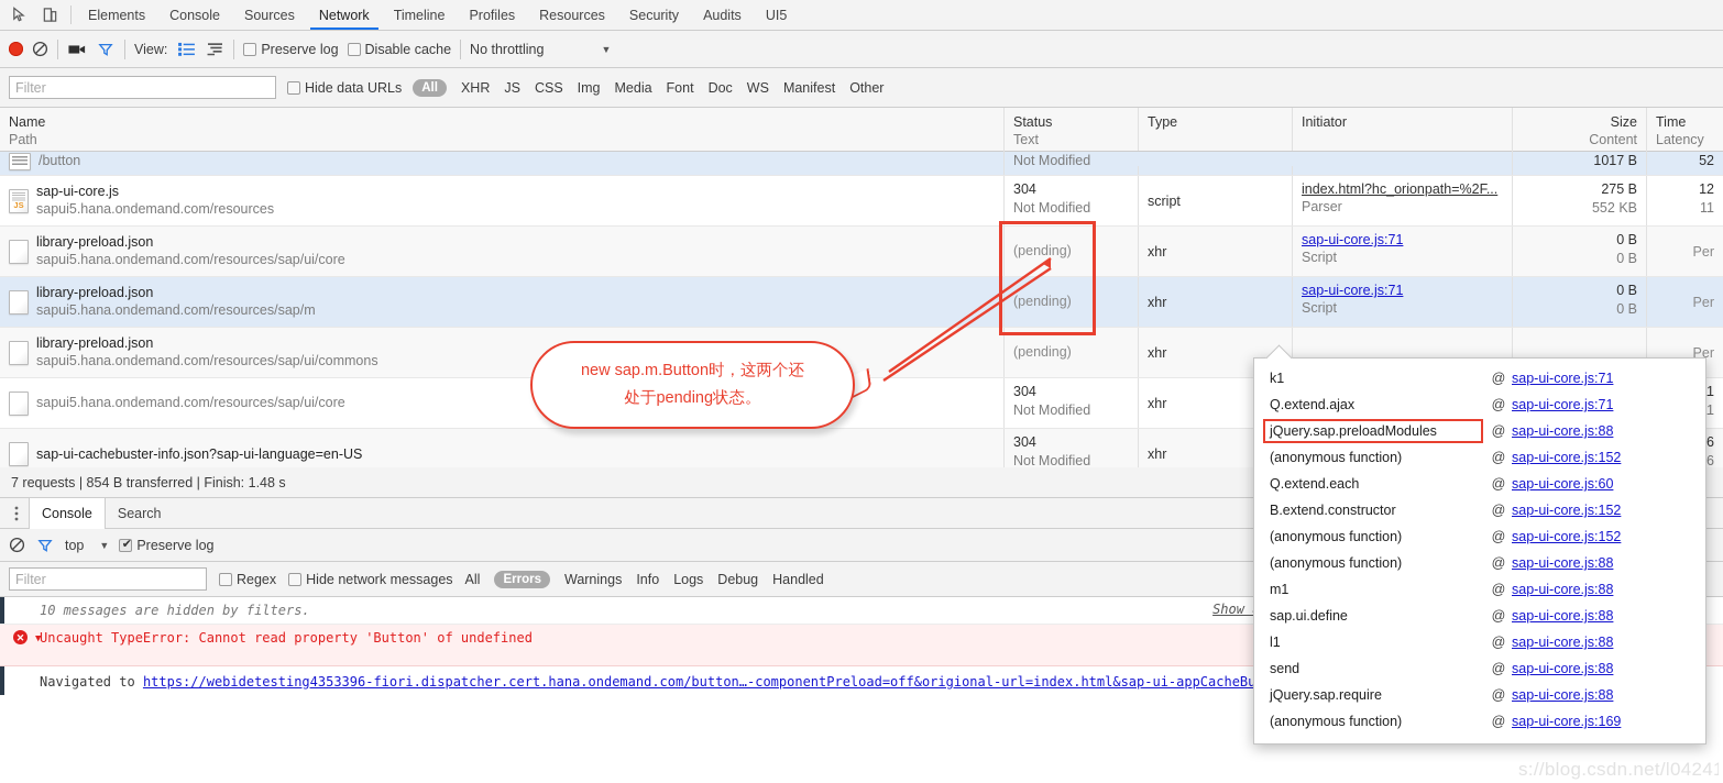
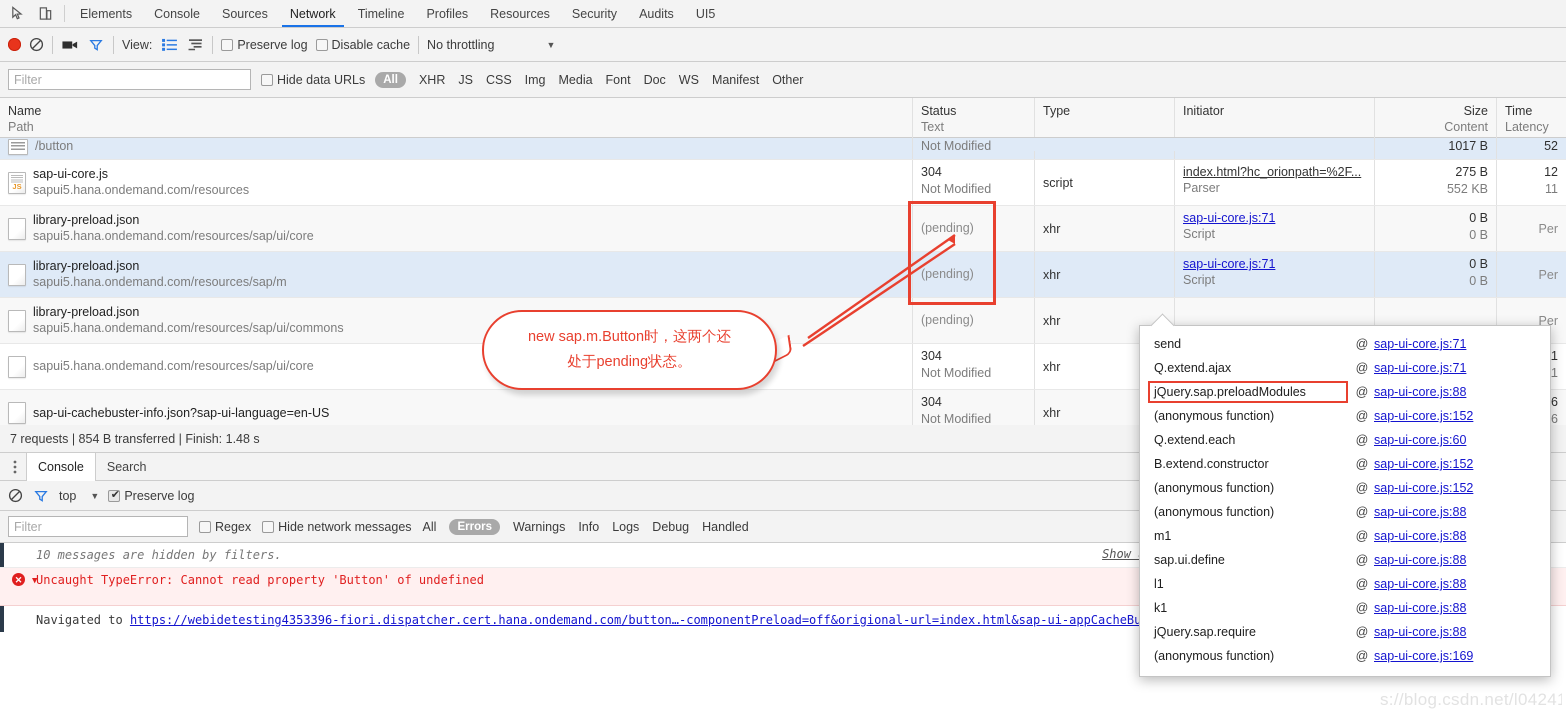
  Elements
  Console
  Sources
  Network
  Timeline
  Profiles
  Resources
  Security
  Audits
  UI5
  View:
  Preserve log
  Disable cache
  No throttling
  ▼
  Filter
  Hide data URLs
  All
  XHR
  JS
  CSS
  Img
  Media
  Font
  Doc
  WS
  Manifest
  Other
  Name
  Path
  Status
  Text
  Type
  Initiator
  Size
  Content
  Time
  Latency
  /button
  Not Modified
  1017 B
  52
  sap-ui-core.js
  sapui5.hana.ondemand.com/resources
  304
  Not Modified
  script
  index.html?hc_orionpath=%2F...
  Parser
  275 B
  552 KB
  12
  11
  library-preload.json
  sapui5.hana.ondemand.com/resources/sap/ui/core
  (pending)
  xhr
  sap-ui-core.js:71
  Script
  0 B
  0 B
  Per
  library-preload.json
  sapui5.hana.ondemand.com/resources/sap/m
  (pending)
  xhr
  sap-ui-core.js:71
  Script
  0 B
  0 B
  Per
  library-preload.json
  sapui5.hana.ondemand.com/resources/sap/ui/commons
  (pending)
  xhr
  Per
  sapui5.hana.ondemand.com/resources/sap/ui/core
  304
  Not Modified
  xhr
  sap-ui-cachebuster-info.json?sap-ui-language=en-US
  304
  Not Modified
  xhr
  new sap.m.Button时，这两个还
  处于pending状态。
  7 requests | 854 B transferred | Finish: 1.48 s
  Console
  Search
  top
  ▼
  Preserve log
  Filter
  Regex
  Hide network messages
  All
  Errors
  Warnings
  Info
  Logs
  Debug
  Handled
  10 messages are hidden by filters.
  ✕
  ▼
  Uncaught TypeError: Cannot read property 'Button' of undefined
  Navigated to https://webidetesting4353396-fiori.dispatcher.cert.hana.ondemand.com/button…-componentPreload=off&origional-url=index.html&sap-ui-appCacheBu
- k1
+ send
  @
  sap-ui-core.js:71
  Q.extend.ajax
  @
  sap-ui-core.js:71
  jQuery.sap.preloadModules
  @
  sap-ui-core.js:88
  (anonymous function)
  @
  sap-ui-core.js:152
  Q.extend.each
  @
  sap-ui-core.js:60
  B.extend.constructor
  @
  sap-ui-core.js:152
  (anonymous function)
  @
  sap-ui-core.js:152
  (anonymous function)
  @
  sap-ui-core.js:88
  m1
  @
  sap-ui-core.js:88
  sap.ui.define
  @
  sap-ui-core.js:88
  l1
  @
  sap-ui-core.js:88
- send
+ k1
  @
  sap-ui-core.js:88
  jQuery.sap.require
  @
  sap-ui-core.js:88
  (anonymous function)
  @
  sap-ui-core.js:169
  s://blog.csdn.net/l04241
